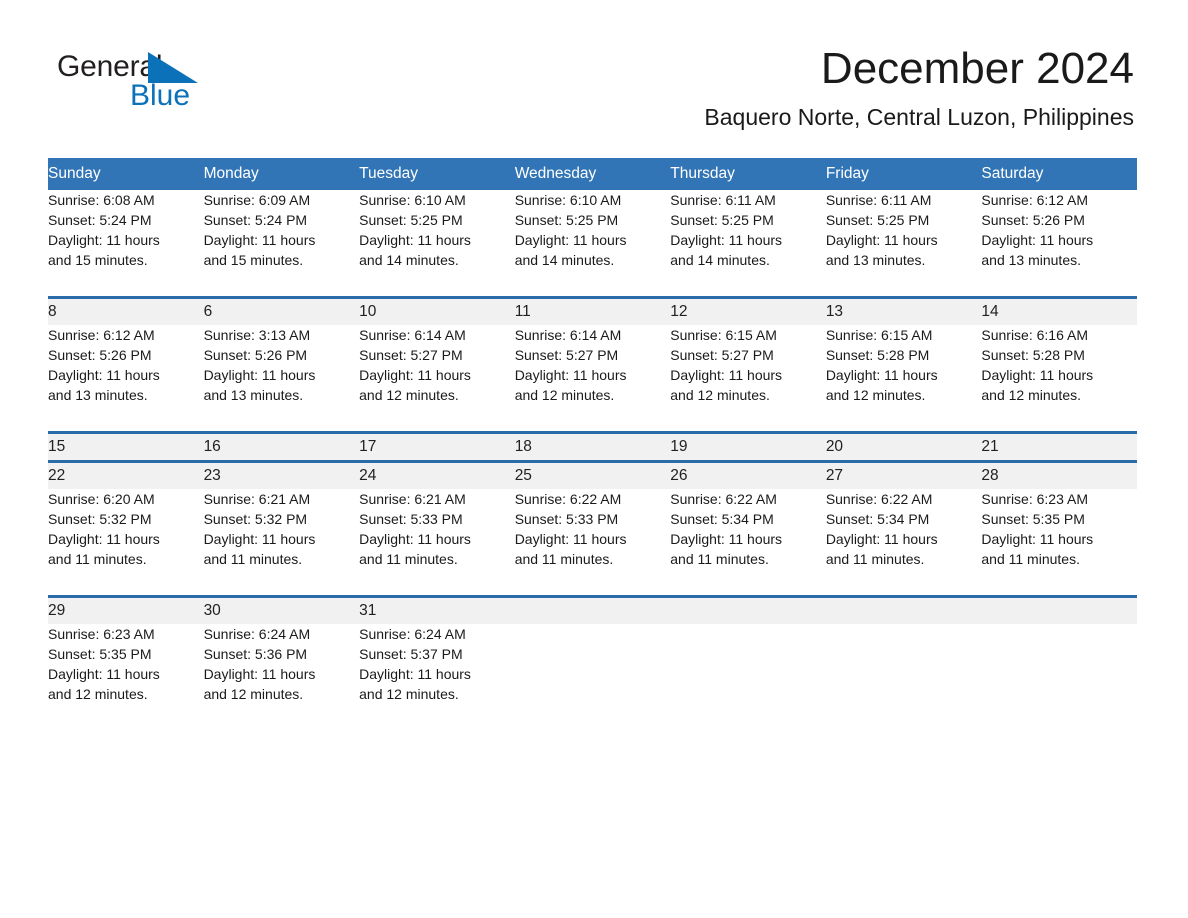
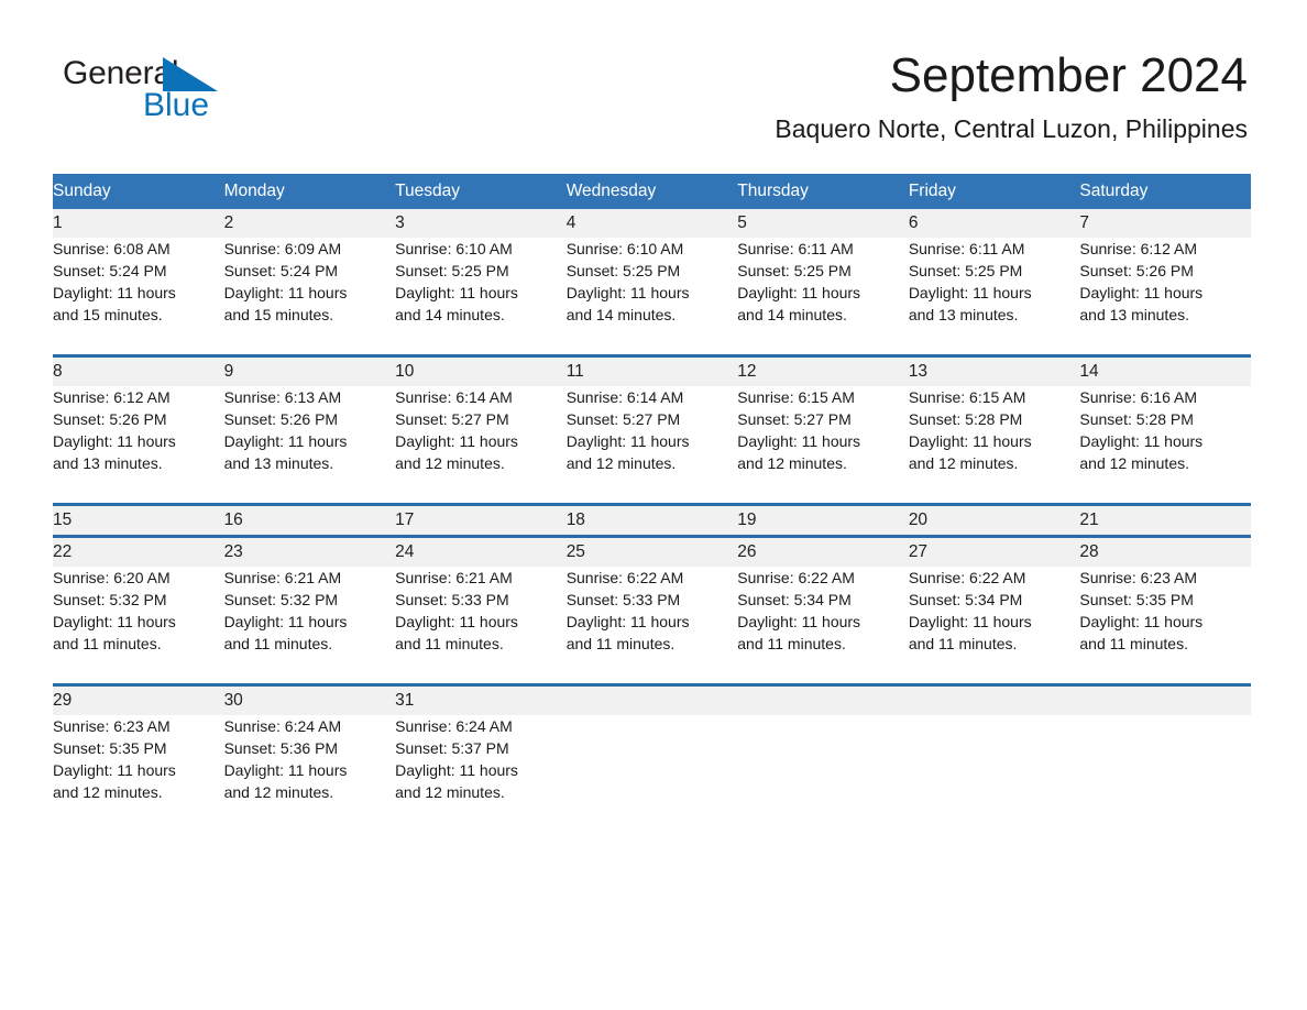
  Genera
  Blue
- December 2024
+ September 2024
  Baquero Norte, Central Luzon, Philippines
  Sunday	Monday	Tuesday	Wednesday	Thursday	Friday	Saturday
+ 1	2	3	4	5	6	7
  Sunrise: 6:08 AM Sunset: 5:24 PM Daylight: 11 hours and 15 minutes.	Sunrise: 6:09 AM Sunset: 5:24 PM Daylight: 11 hours and 15 minutes.	Sunrise: 6:10 AM Sunset: 5:25 PM Daylight: 11 hours and 14 minutes.	Sunrise: 6:10 AM Sunset: 5:25 PM Daylight: 11 hours and 14 minutes.	Sunrise: 6:11 AM Sunset: 5:25 PM Daylight: 11 hours and 14 minutes.	Sunrise: 6:11 AM Sunset: 5:25 PM Daylight: 11 hours and 13 minutes.	Sunrise: 6:12 AM Sunset: 5:26 PM Daylight: 11 hours and 13 minutes.
- 8	6	10	11	12	13	14
+ 8	9	10	11	12	13	14
- Sunrise: 6:12 AM Sunset: 5:26 PM Daylight: 11 hours and 13 minutes.	Sunrise: 3:13 AM Sunset: 5:26 PM Daylight: 11 hours and 13 minutes.	Sunrise: 6:14 AM Sunset: 5:27 PM Daylight: 11 hours and 12 minutes.	Sunrise: 6:14 AM Sunset: 5:27 PM Daylight: 11 hours and 12 minutes.	Sunrise: 6:15 AM Sunset: 5:27 PM Daylight: 11 hours and 12 minutes.	Sunrise: 6:15 AM Sunset: 5:28 PM Daylight: 11 hours and 12 minutes.	Sunrise: 6:16 AM Sunset: 5:28 PM Daylight: 11 hours and 12 minutes.
+ Sunrise: 6:12 AM Sunset: 5:26 PM Daylight: 11 hours and 13 minutes.	Sunrise: 6:13 AM Sunset: 5:26 PM Daylight: 11 hours and 13 minutes.	Sunrise: 6:14 AM Sunset: 5:27 PM Daylight: 11 hours and 12 minutes.	Sunrise: 6:14 AM Sunset: 5:27 PM Daylight: 11 hours and 12 minutes.	Sunrise: 6:15 AM Sunset: 5:27 PM Daylight: 11 hours and 12 minutes.	Sunrise: 6:15 AM Sunset: 5:28 PM Daylight: 11 hours and 12 minutes.	Sunrise: 6:16 AM Sunset: 5:28 PM Daylight: 11 hours and 12 minutes.
  15	16	17	18	19	20	21
  22	23	24	25	26	27	28
  Sunrise: 6:20 AM Sunset: 5:32 PM Daylight: 11 hours and 11 minutes.	Sunrise: 6:21 AM Sunset: 5:32 PM Daylight: 11 hours and 11 minutes.	Sunrise: 6:21 AM Sunset: 5:33 PM Daylight: 11 hours and 11 minutes.	Sunrise: 6:22 AM Sunset: 5:33 PM Daylight: 11 hours and 11 minutes.	Sunrise: 6:22 AM Sunset: 5:34 PM Daylight: 11 hours and 11 minutes.	Sunrise: 6:22 AM Sunset: 5:34 PM Daylight: 11 hours and 11 minutes.	Sunrise: 6:23 AM Sunset: 5:35 PM Daylight: 11 hours and 11 minutes.
  29	30	31
  Sunrise: 6:23 AM Sunset: 5:35 PM Daylight: 11 hours and 12 minutes.	Sunrise: 6:24 AM Sunset: 5:36 PM Daylight: 11 hours and 12 minutes.	Sunrise: 6:24 AM Sunset: 5:37 PM Daylight: 11 hours and 12 minutes.
